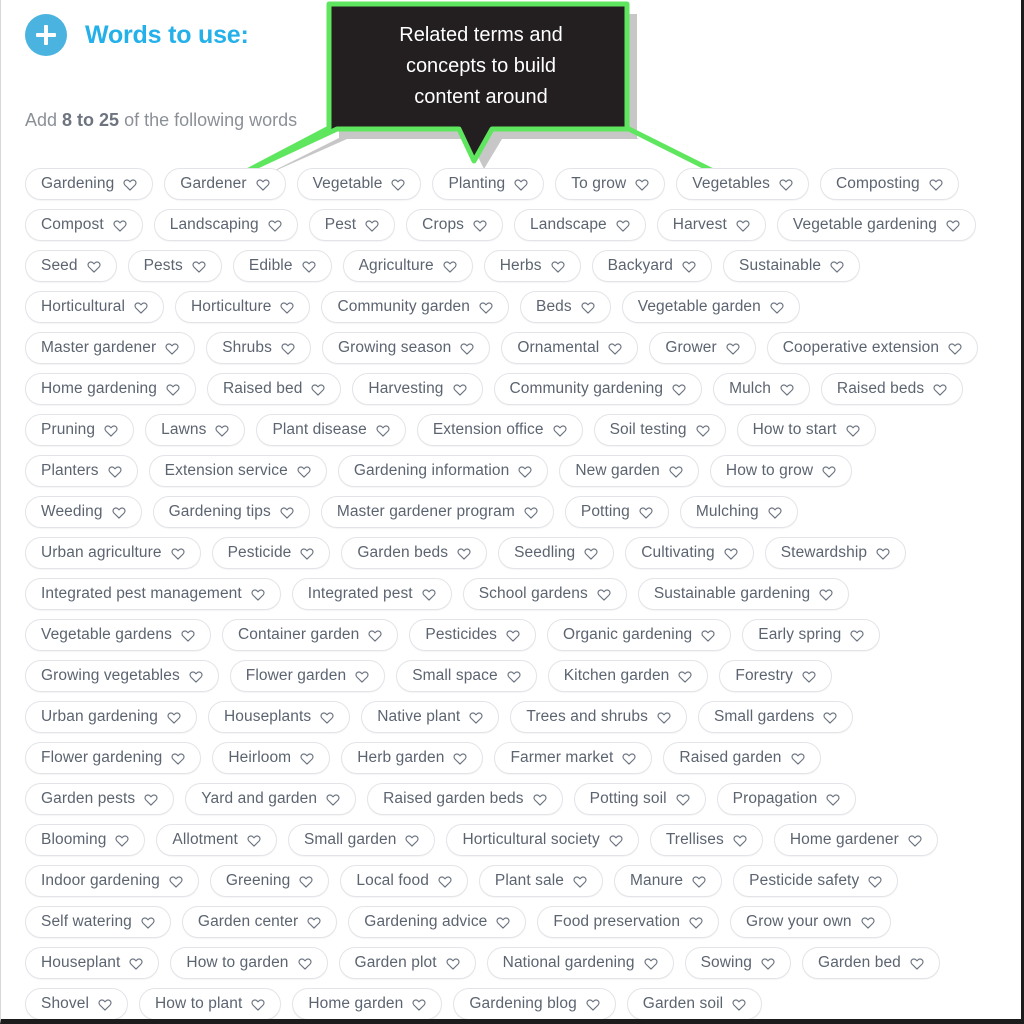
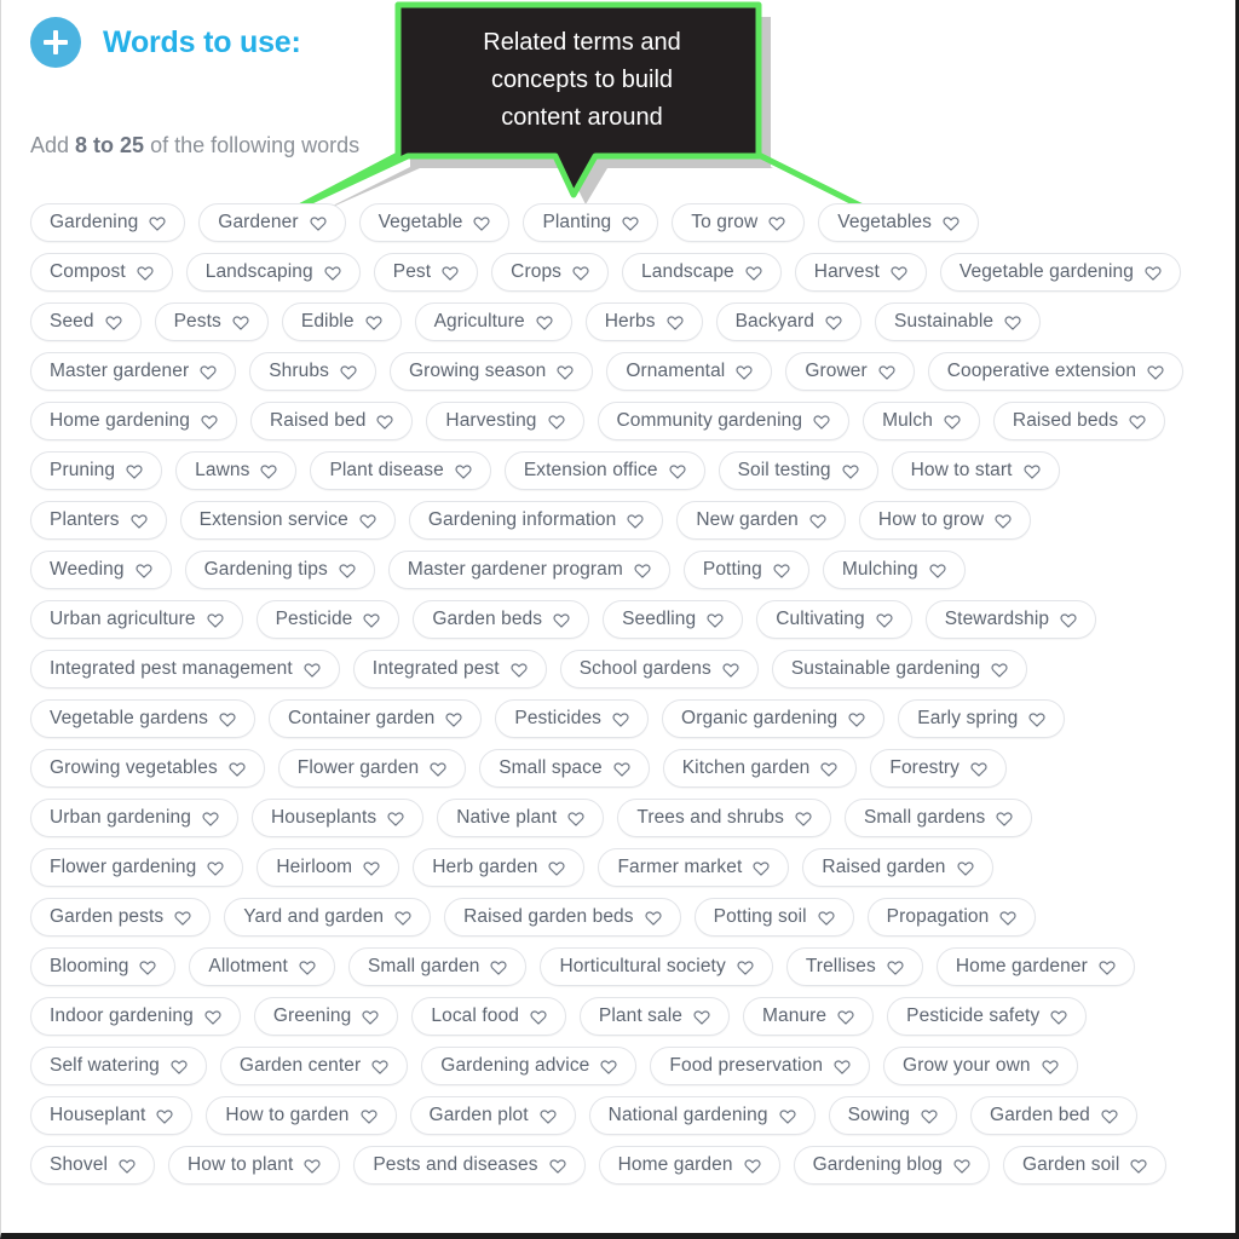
  Words to use:
  Add 8 to 25 of the following words
  Related terms and
  concepts to build
  content around
  Gardening
  Gardener
  Vegetable
  Planting
  To grow
  Vegetables
- Composting
  Compost
  Landscaping
  Pest
  Crops
  Landscape
  Harvest
  Vegetable gardening
  Seed
  Pests
  Edible
  Agriculture
  Herbs
  Backyard
  Sustainable
- Horticultural
- Horticulture
- Community garden
- Beds
- Vegetable garden
  Master gardener
  Shrubs
  Growing season
  Ornamental
  Grower
  Cooperative extension
  Home gardening
  Raised bed
  Harvesting
  Community gardening
  Mulch
  Raised beds
  Pruning
  Lawns
  Plant disease
  Extension office
  Soil testing
  How to start
  Planters
  Extension service
  Gardening information
  New garden
  How to grow
  Weeding
  Gardening tips
  Master gardener program
  Potting
  Mulching
  Urban agriculture
  Pesticide
  Garden beds
  Seedling
  Cultivating
  Stewardship
  Integrated pest management
  Integrated pest
  School gardens
  Sustainable gardening
  Vegetable gardens
  Container garden
  Pesticides
  Organic gardening
  Early spring
  Growing vegetables
  Flower garden
  Small space
  Kitchen garden
  Forestry
  Urban gardening
  Houseplants
  Native plant
  Trees and shrubs
  Small gardens
  Flower gardening
  Heirloom
  Herb garden
  Farmer market
  Raised garden
  Garden pests
  Yard and garden
  Raised garden beds
  Potting soil
  Propagation
  Blooming
  Allotment
  Small garden
  Horticultural society
  Trellises
  Home gardener
  Indoor gardening
  Greening
  Local food
  Plant sale
  Manure
  Pesticide safety
  Self watering
  Garden center
  Gardening advice
  Food preservation
  Grow your own
  Houseplant
  How to garden
  Garden plot
  National gardening
  Sowing
  Garden bed
  Shovel
  How to plant
+ Pests and diseases
  Home garden
  Gardening blog
  Garden soil
